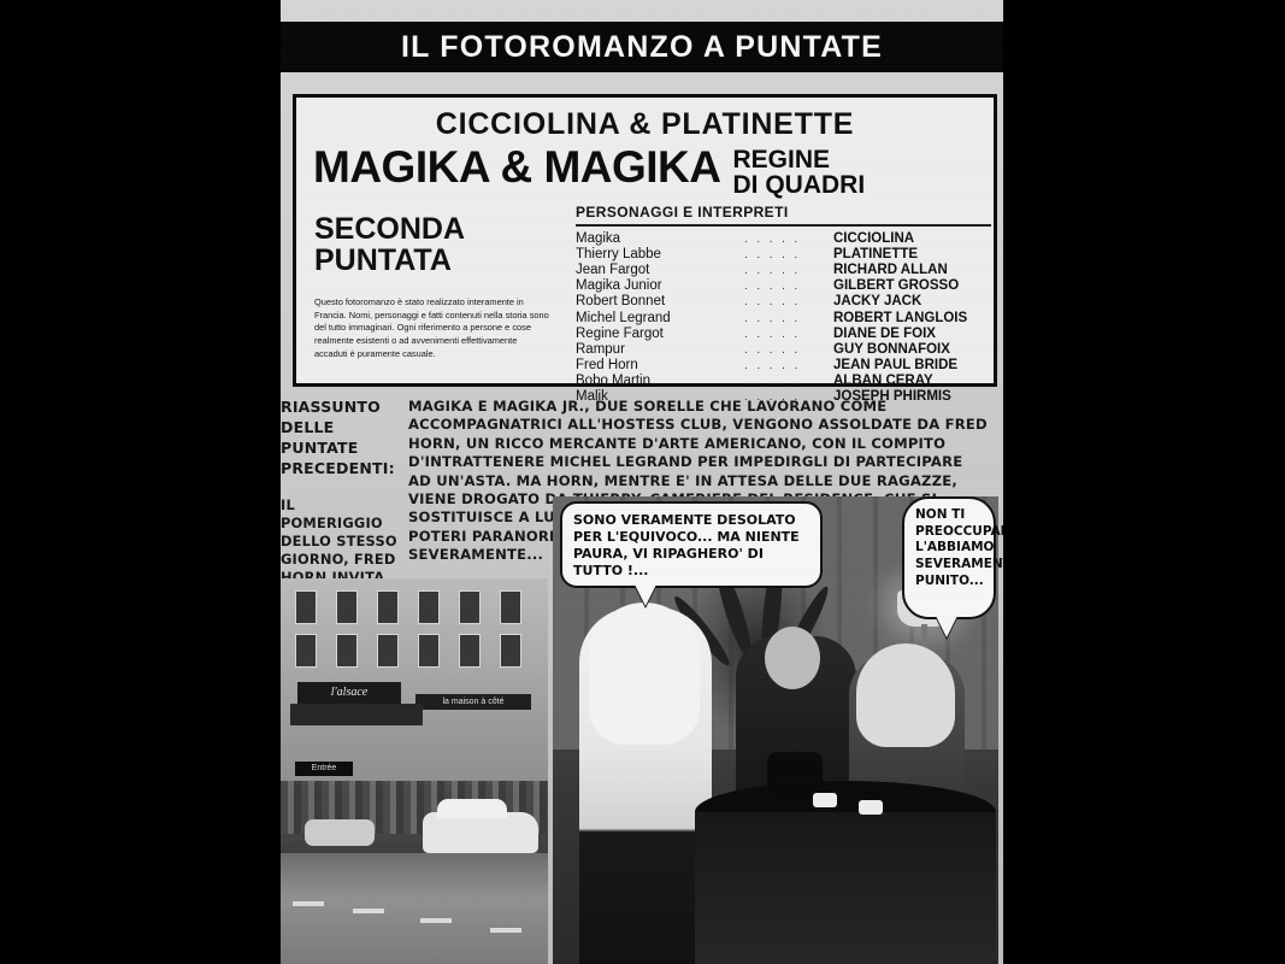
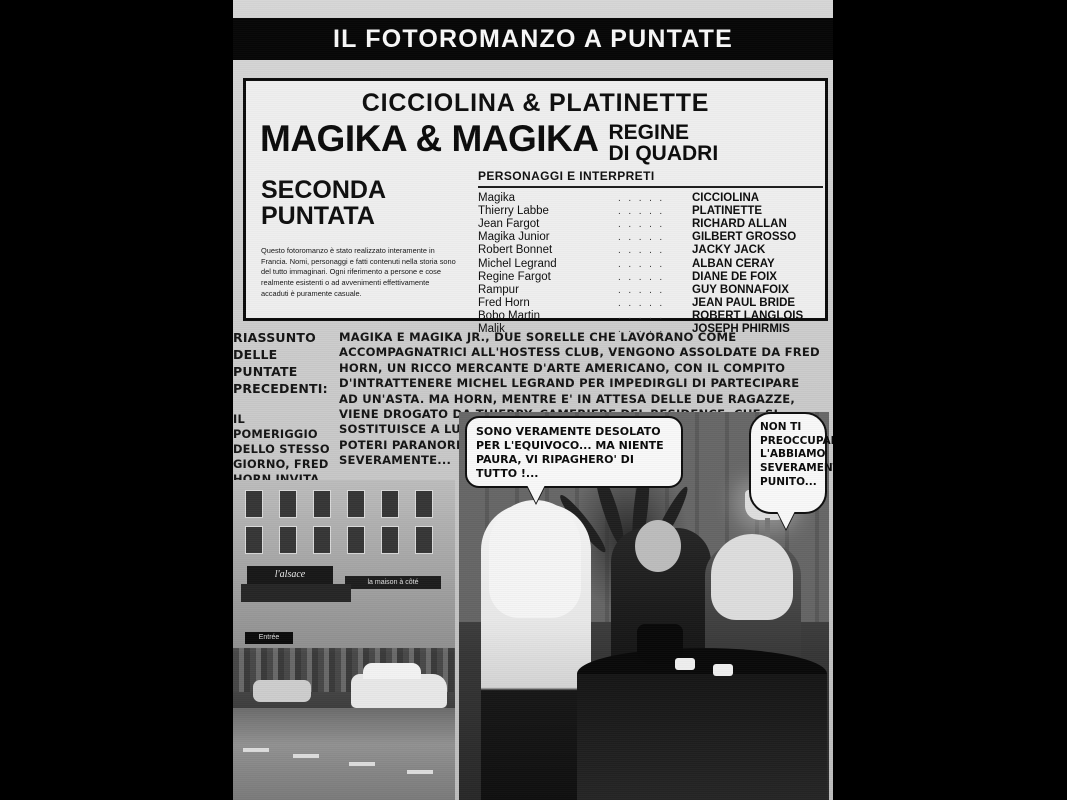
  IL FOTOROMANZO A PUNTATE
  CICCIOLINA & PLATINETTE
  MAGIKA & MAGIKA
  REGINE
  DI QUADRI
  SECONDA
  PUNTATA
  PERSONAGGI E INTERPRETI
  Magika	. . . . .	CICCIOLINA
  Thierry Labbe	. . . . .	PLATINETTE
  Jean Fargot	. . . . .	RICHARD ALLAN
  Magika Junior	. . . . .	GILBERT GROSSO
  Robert Bonnet	. . . . .	JACKY JACK
- Michel Legrand	. . . . .	ROBERT LANGLOIS
+ Michel Legrand	. . . . .	ALBAN CERAY
  Regine Fargot	. . . . .	DIANE DE FOIX
  Rampur	. . . . .	GUY BONNAFOIX
  Fred Horn	. . . . .	JEAN PAUL BRIDE
- Bobo Martin	. . . . .	ALBAN CERAY
+ Bobo Martin	. . . . .	ROBERT LANGLOIS
  Malik	. . . . .	JOSEPH PHIRMIS
  Questo fotoromanzo è stato realizzato interamente in Francia. Nomi, personaggi e fatti contenuti nella storia sono del tutto immaginari. Ogni riferimento a persone e cose realmente esistenti o ad avvenimenti effettivamente accaduti è puramente casuale.
  RIASSUNTO
  DELLE
  PUNTATE
  PRECEDENTI:
  MAGIKA E MAGIKA JR., DUE SORELLE CHE LAVORANO COME ACCOMPAGNATRICI ALL'HOSTESS CLUB, VENGONO ASSOLDATE DA FRED HORN, UN RICCO MERCANTE D'ARTE AMERICANO, CON IL COMPITO D'INTRATTENERE MICHEL LEGRAND PER IMPEDIRGLI DI PARTECIPARE AD UN'ASTA. MA HORN, MENTRE E' IN ATTESA DELLE DUE RAGAZZE, VIENE DROGATO D SOSTITUISCE A LU POTERI PARANOR SEVERAMENTE...
  l'alsace
  SONO VERAMENTE DESOLATO PER L'EQUIVOCO... MA NIENTE PAURA, VI RIPAGHERO' DI TUTTO !...
  NON TI PREOCCUPA L'ABBIAMO SEVERAMEN PUNITO...
